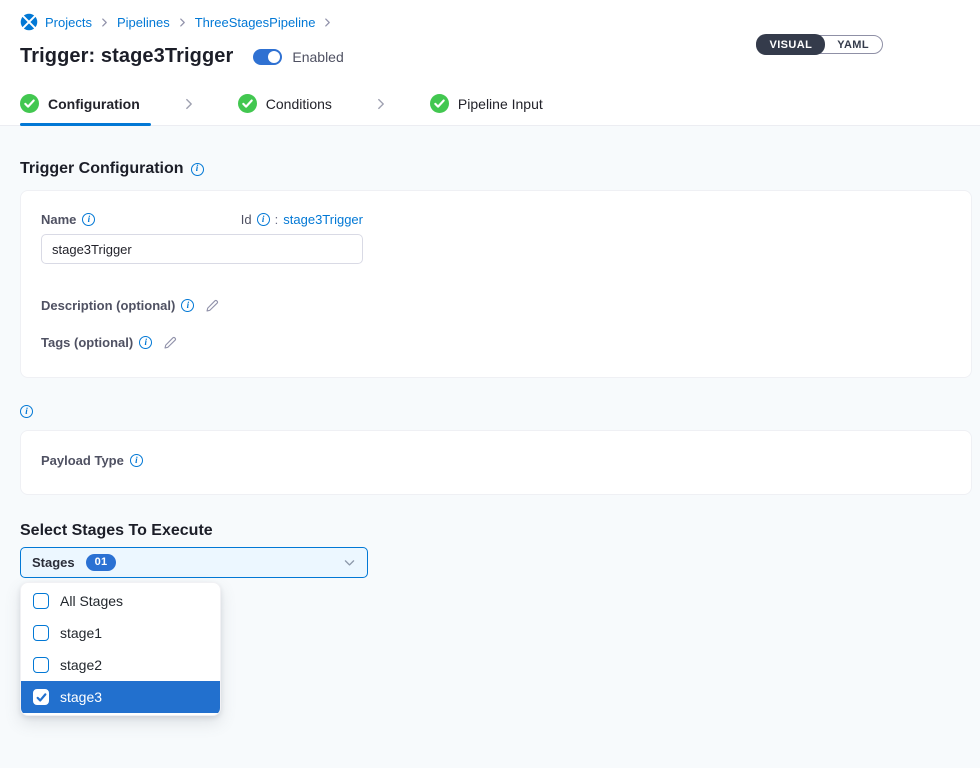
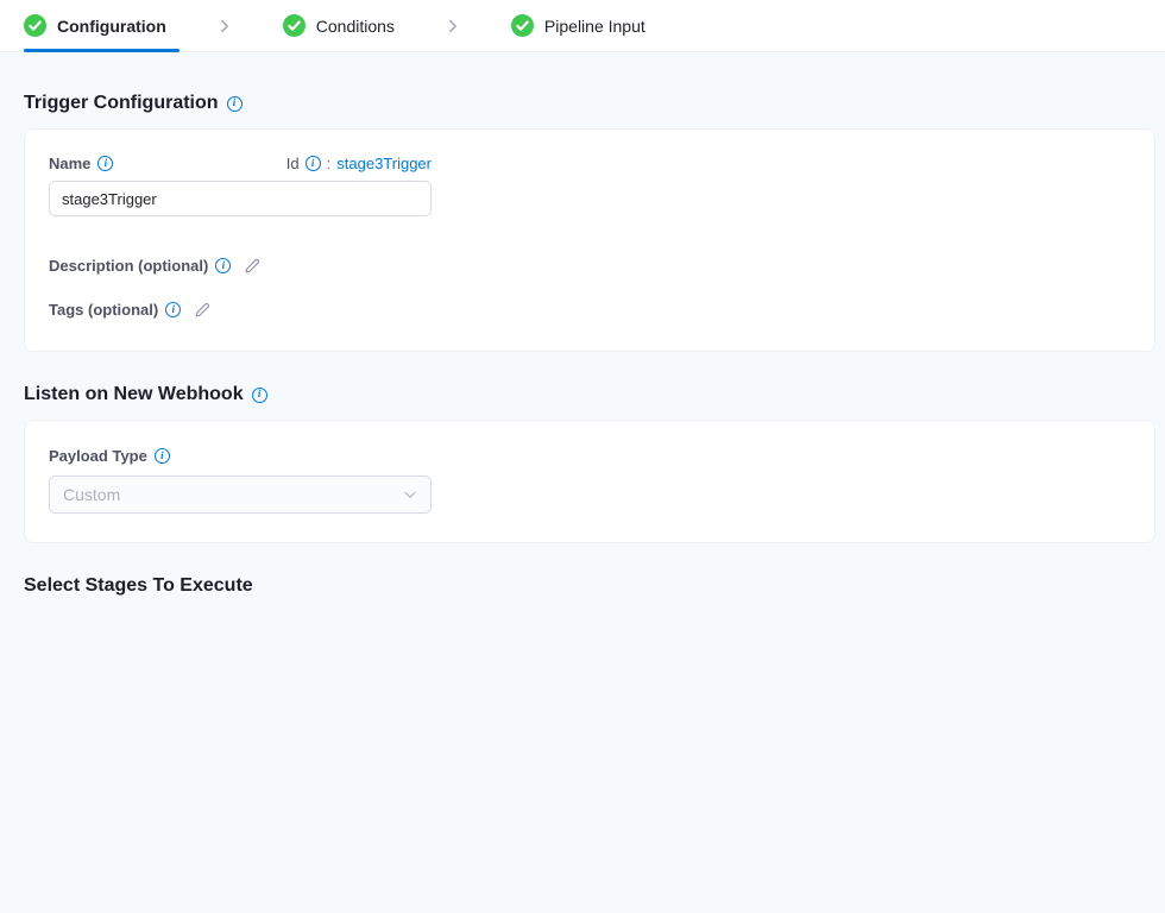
- Projects
- Pipelines
- ThreeStagesPipeline
- Trigger: stage3Trigger
- Enabled
- VISUAL
- YAML
  Configuration
  Conditions
  Pipeline Input
  Trigger Configuration
  i
  Name
  i
  Id
  i
  :
  stage3Trigger
  stage3Trigger
  Description (optional)
  i
  Tags (optional)
  i
+ Listen on New Webhook
  i
  Payload Type
  i
+ Custom
  Select Stages To Execute
- Stages
- 01
- All Stages
- stage1
- stage2
- stage3
